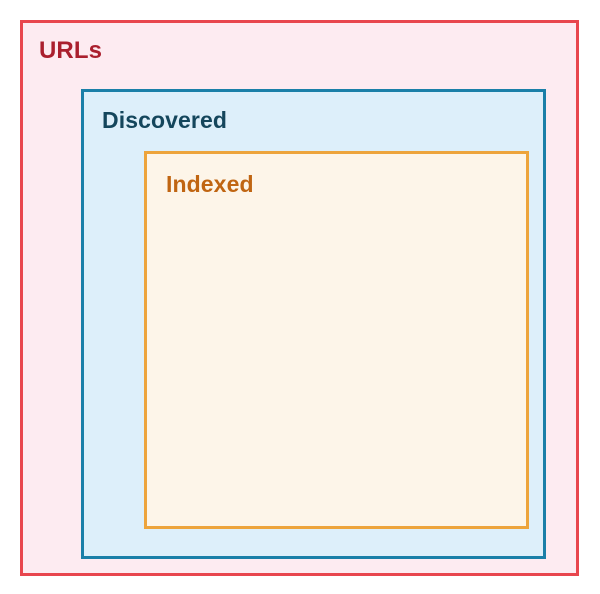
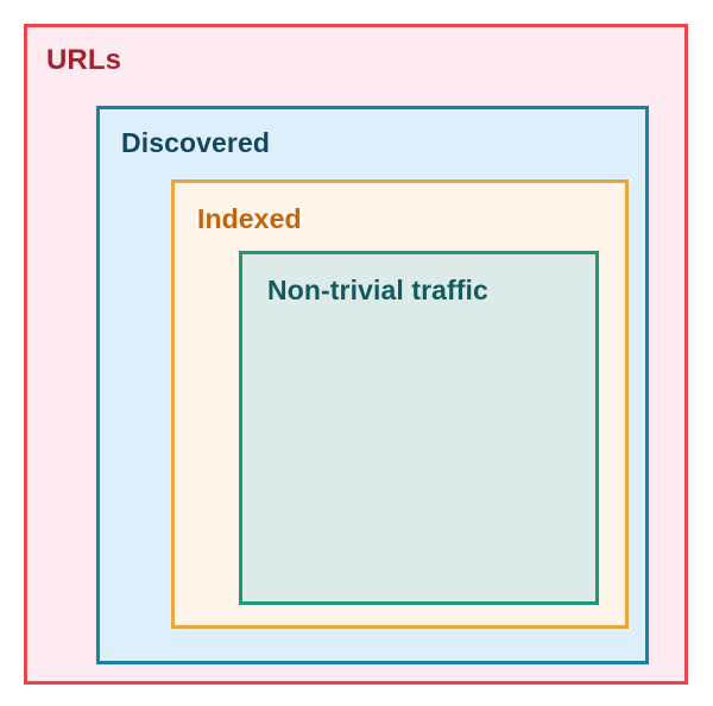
  URLs
  Discovered
  Indexed
+ Non-trivial traffic
